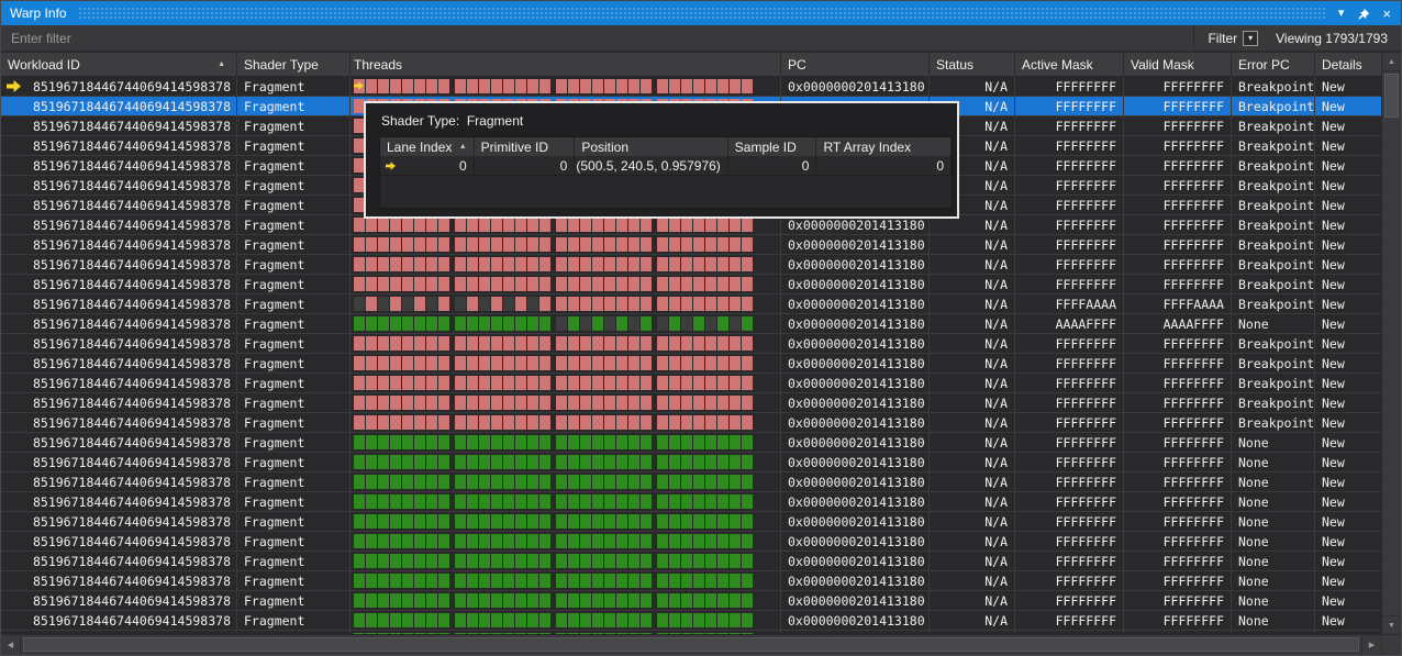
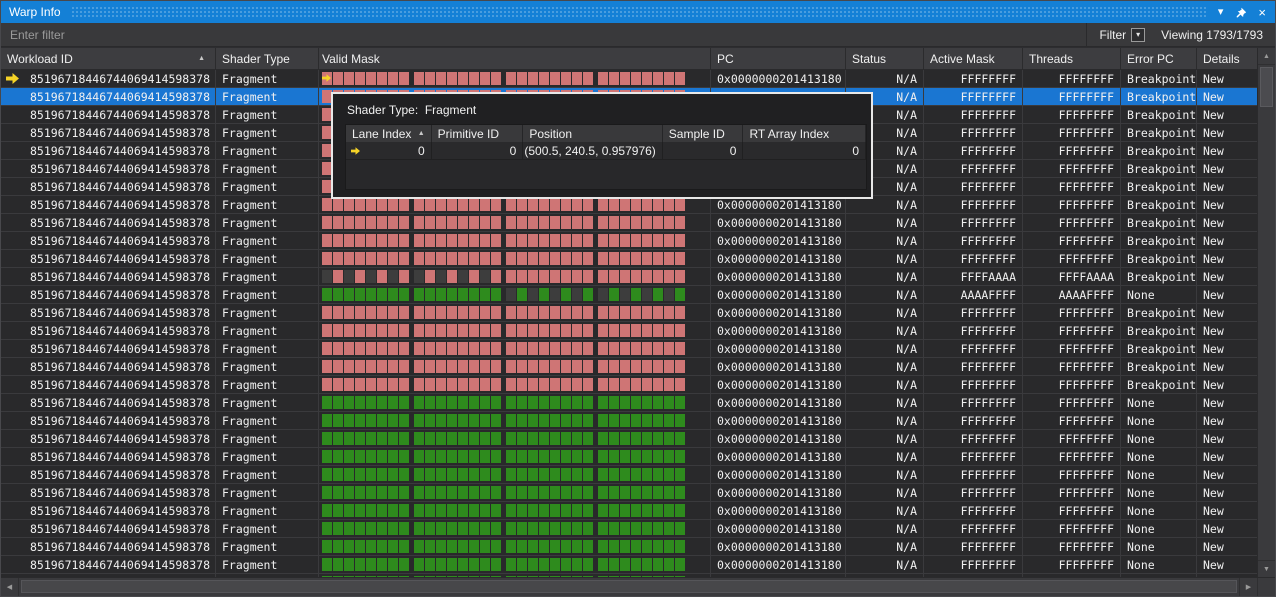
  Warp Info
  ▾
  ×
  Enter filter
  Filter
  ▾
  Viewing 1793/1793
  Workload ID
  Shader Type
- Threads
+ Valid Mask
  PC
  Status
  Active Mask
- Valid Mask
+ Threads
  Error PC
  Details
  85196718446744069414598378
  Fragment
  0x0000000201413180
  N/A
  FFFFFFFF
  FFFFFFFF
  Breakpoint
  New
  85196718446744069414598378
  Fragment
  N/A
  FFFFFFFF
  FFFFFFFF
  Breakpoint
  New
  85196718446744069414598378
  Fragment
  N/A
  FFFFFFFF
  FFFFFFFF
  Breakpoint
  New
  85196718446744069414598378
  Fragment
  N/A
  FFFFFFFF
  FFFFFFFF
  Breakpoint
  New
  85196718446744069414598378
  Fragment
  N/A
  FFFFFFFF
  FFFFFFFF
  Breakpoint
  New
  85196718446744069414598378
  Fragment
  N/A
  FFFFFFFF
  FFFFFFFF
  Breakpoint
  New
  85196718446744069414598378
  Fragment
  N/A
  FFFFFFFF
  FFFFFFFF
  Breakpoint
  New
  85196718446744069414598378
  Fragment
  0x0000000201413180
  N/A
  FFFFFFFF
  FFFFFFFF
  Breakpoint
  New
  85196718446744069414598378
  Fragment
  0x0000000201413180
  N/A
  FFFFFFFF
  FFFFFFFF
  Breakpoint
  New
  85196718446744069414598378
  Fragment
  0x0000000201413180
  N/A
  FFFFFFFF
  FFFFFFFF
  Breakpoint
  New
  85196718446744069414598378
  Fragment
  0x0000000201413180
  N/A
  FFFFFFFF
  FFFFFFFF
  Breakpoint
  New
  85196718446744069414598378
  Fragment
  0x0000000201413180
  N/A
  FFFFAAAA
  FFFFAAAA
  Breakpoint
  New
  85196718446744069414598378
  Fragment
  0x0000000201413180
  N/A
  AAAAFFFF
  AAAAFFFF
  None
  New
  85196718446744069414598378
  Fragment
  0x0000000201413180
  N/A
  FFFFFFFF
  FFFFFFFF
  Breakpoint
  New
  85196718446744069414598378
  Fragment
  0x0000000201413180
  N/A
  FFFFFFFF
  FFFFFFFF
  Breakpoint
  New
  85196718446744069414598378
  Fragment
  0x0000000201413180
  N/A
  FFFFFFFF
  FFFFFFFF
  Breakpoint
  New
  85196718446744069414598378
  Fragment
  0x0000000201413180
  N/A
  FFFFFFFF
  FFFFFFFF
  Breakpoint
  New
  85196718446744069414598378
  Fragment
  0x0000000201413180
  N/A
  FFFFFFFF
  FFFFFFFF
  Breakpoint
  New
  85196718446744069414598378
  Fragment
  0x0000000201413180
  N/A
  FFFFFFFF
  FFFFFFFF
  None
  New
  85196718446744069414598378
  Fragment
  0x0000000201413180
  N/A
  FFFFFFFF
  FFFFFFFF
  None
  New
  85196718446744069414598378
  Fragment
  0x0000000201413180
  N/A
  FFFFFFFF
  FFFFFFFF
  None
  New
  85196718446744069414598378
  Fragment
  0x0000000201413180
  N/A
  FFFFFFFF
  FFFFFFFF
  None
  New
  85196718446744069414598378
  Fragment
  0x0000000201413180
  N/A
  FFFFFFFF
  FFFFFFFF
  None
  New
  85196718446744069414598378
  Fragment
  0x0000000201413180
  N/A
  FFFFFFFF
  FFFFFFFF
  None
  New
  85196718446744069414598378
  Fragment
  0x0000000201413180
  N/A
  FFFFFFFF
  FFFFFFFF
  None
  New
  85196718446744069414598378
  Fragment
  0x0000000201413180
  N/A
  FFFFFFFF
  FFFFFFFF
  None
  New
  85196718446744069414598378
  Fragment
  0x0000000201413180
  N/A
  FFFFFFFF
  FFFFFFFF
  None
  New
  85196718446744069414598378
  Fragment
  0x0000000201413180
  N/A
  FFFFFFFF
  FFFFFFFF
  None
  New
  Shader Type: Fragment
  Lane Index
  Primitive ID
  Position
  Sample ID
  RT Array Index
  0
  0
  (500.5, 240.5, 0.957976)
  0
  0
